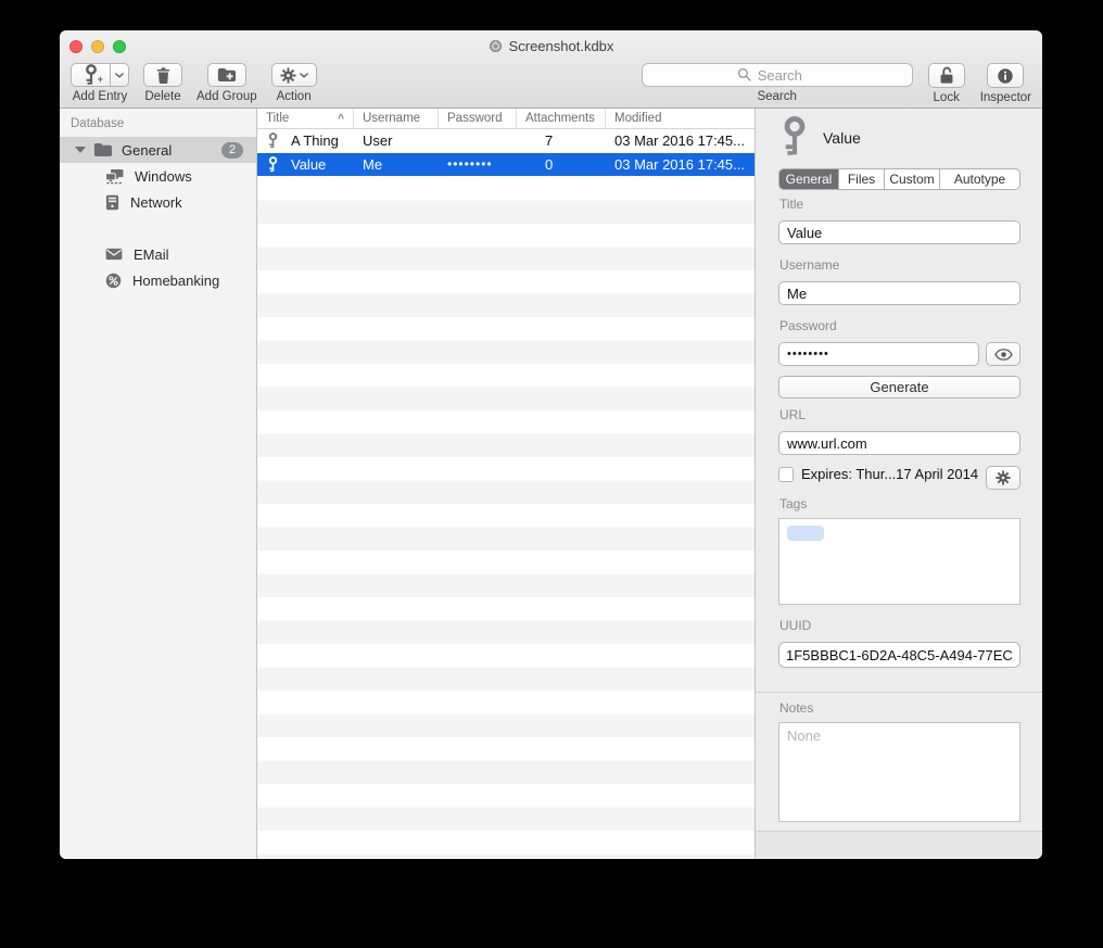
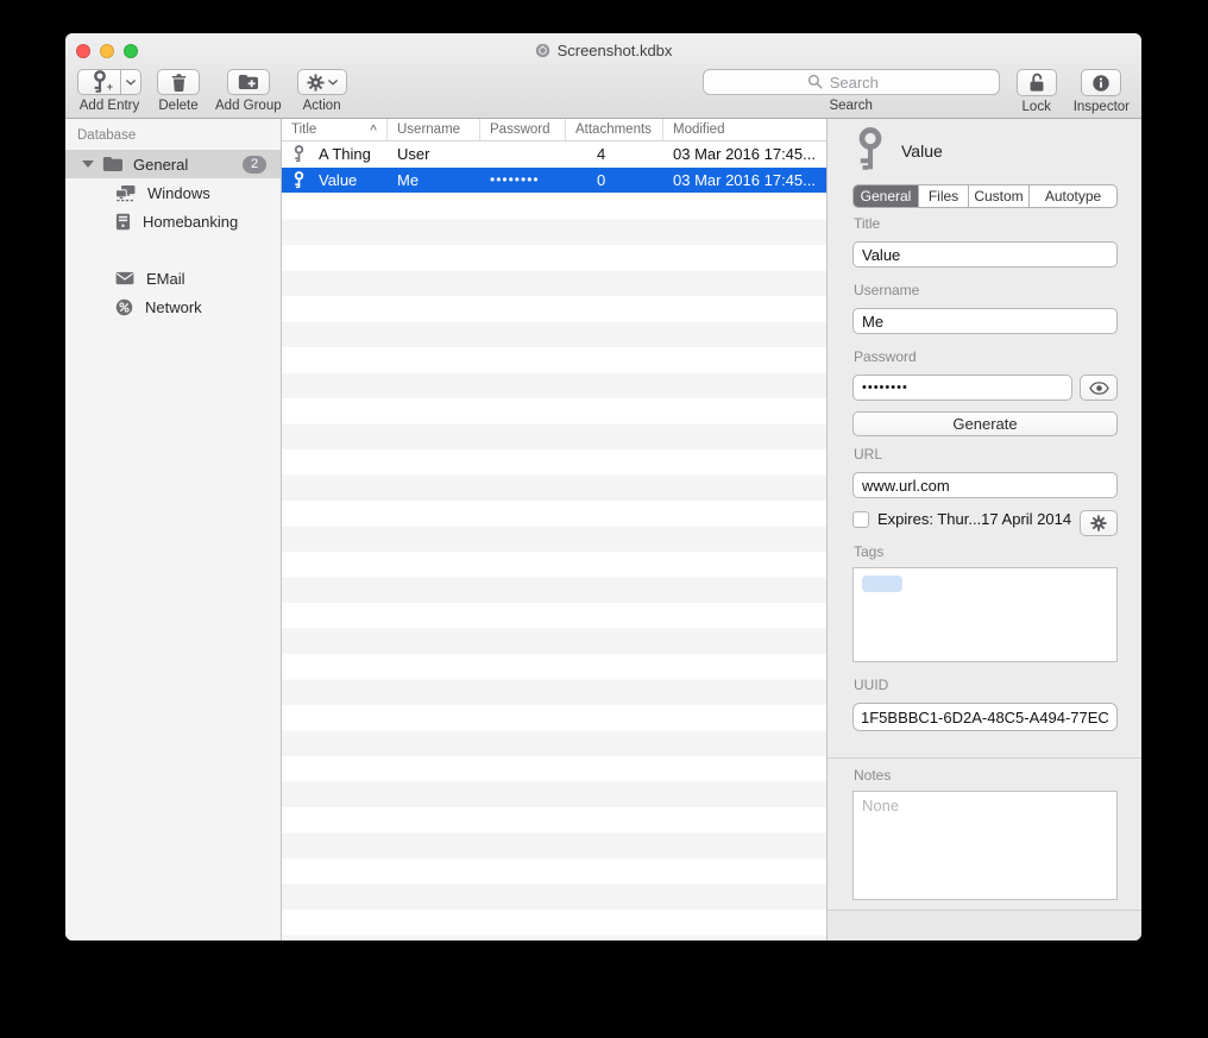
  Screenshot.kdbx
  +
  Add Entry
  Delete
  Add Group
  Action
  Search
  Search
  Lock
  Inspector
  Database
  General
  2
  Windows
- Network
+ Homebanking
  EMail
- Homebanking
+ Network
  Title
  ^
  Username
  Password
  Attachments
  Modified
  A Thing
  User
- 7
+ 4
  03 Mar 2016 17:45...
  Value
  Me
  ••••••••
  0
  03 Mar 2016 17:45...
  Value
  General
  Files
  Custom
  Autotype
  Title
  Value
  Username
  Me
  Password
  ••••••••
  Generate
  URL
  www.url.com
  Expires: Thur...17 April 2014
  Tags
  UUID
  1F5BBBC1-6D2A-48C5-A494-77EC
  Notes
  None
